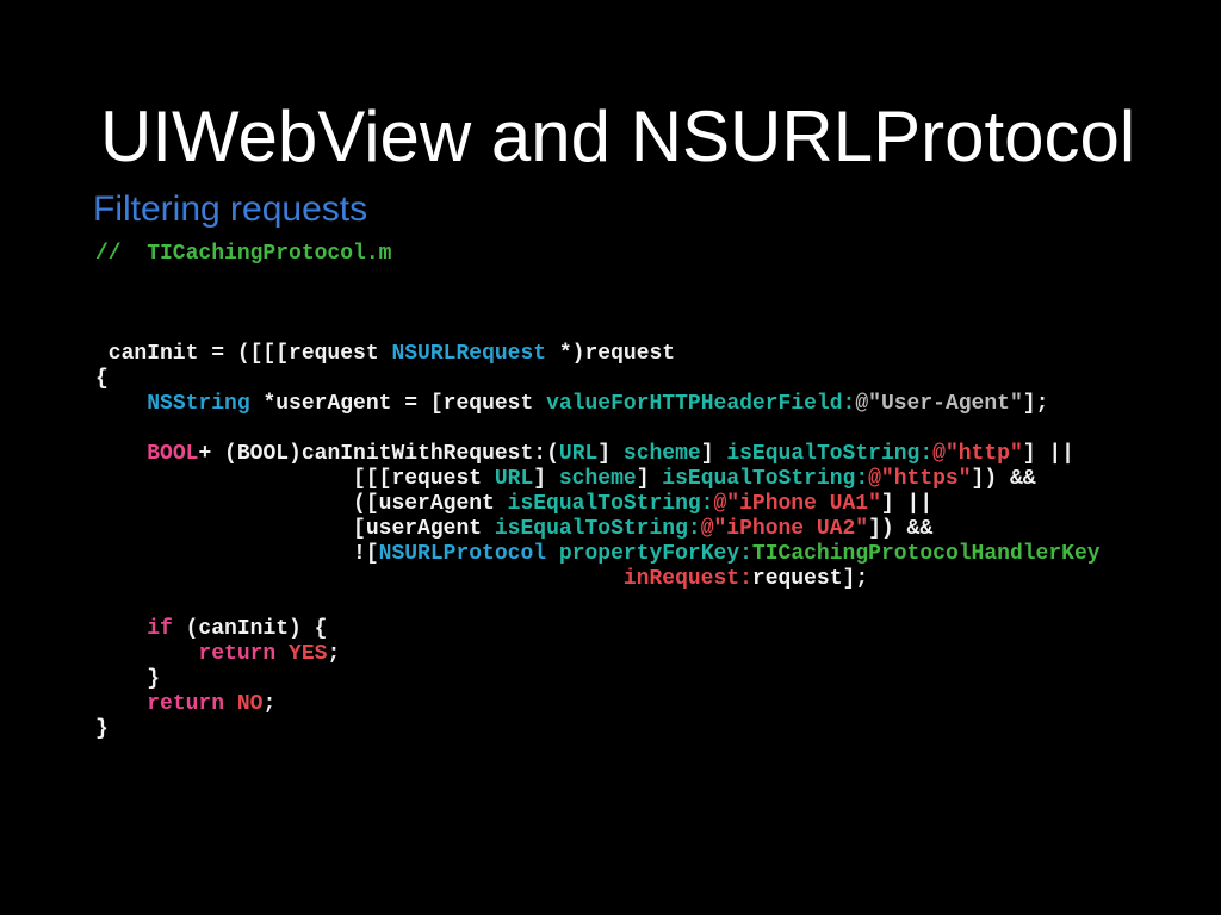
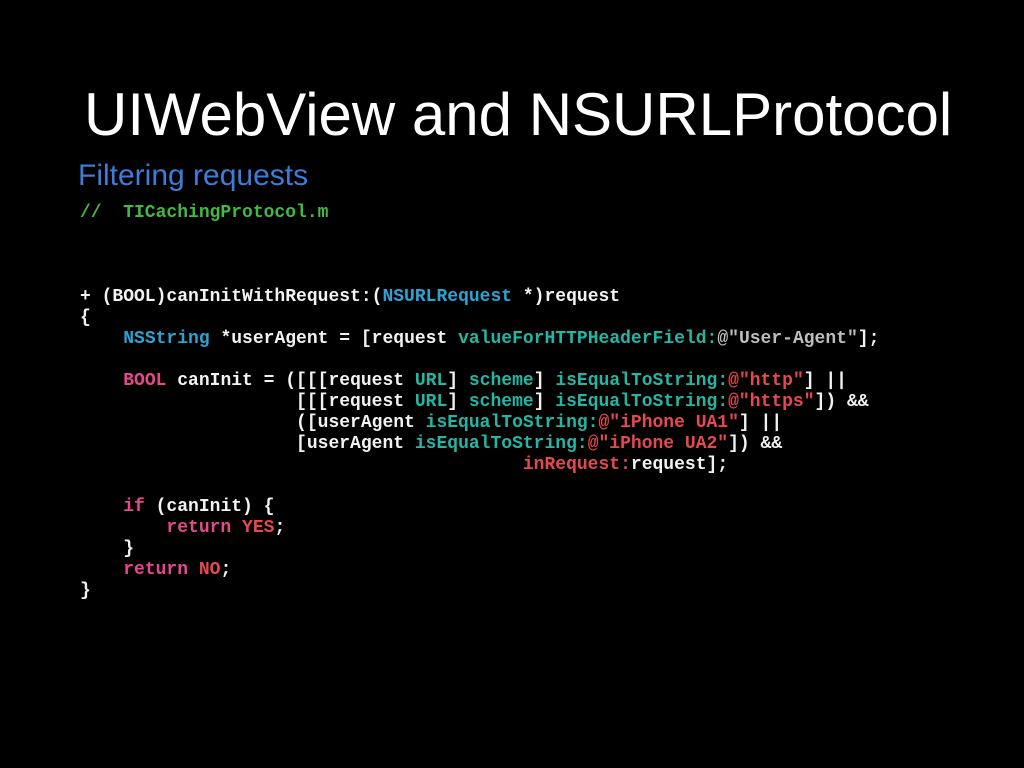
  UIWebView and NSURLProtocol
  Filtering requests
  // TICachingProtocol.m
- canInit = ([[[request NSURLRequest *)request
+ + (BOOL)canInitWithRequest:(NSURLRequest *)request
  {
  NSString *userAgent = [request valueForHTTPHeaderField:@"User-Agent"];
- BOOL+ (BOOL)canInitWithRequest:(URL] scheme] isEqualToString:@"http"] ||
+ BOOL canInit = ([[[request URL] scheme] isEqualToString:@"http"] ||
  [[[request URL] scheme] isEqualToString:@"https"]) &&
  ([userAgent isEqualToString:@"iPhone UA1"] ||
  [userAgent isEqualToString:@"iPhone UA2"]) &&
- ![NSURLProtocol propertyForKey:TICachingProtocolHandlerKey
  inRequest:request];
  if (canInit) {
  return YES;
  }
  return NO;
  }
